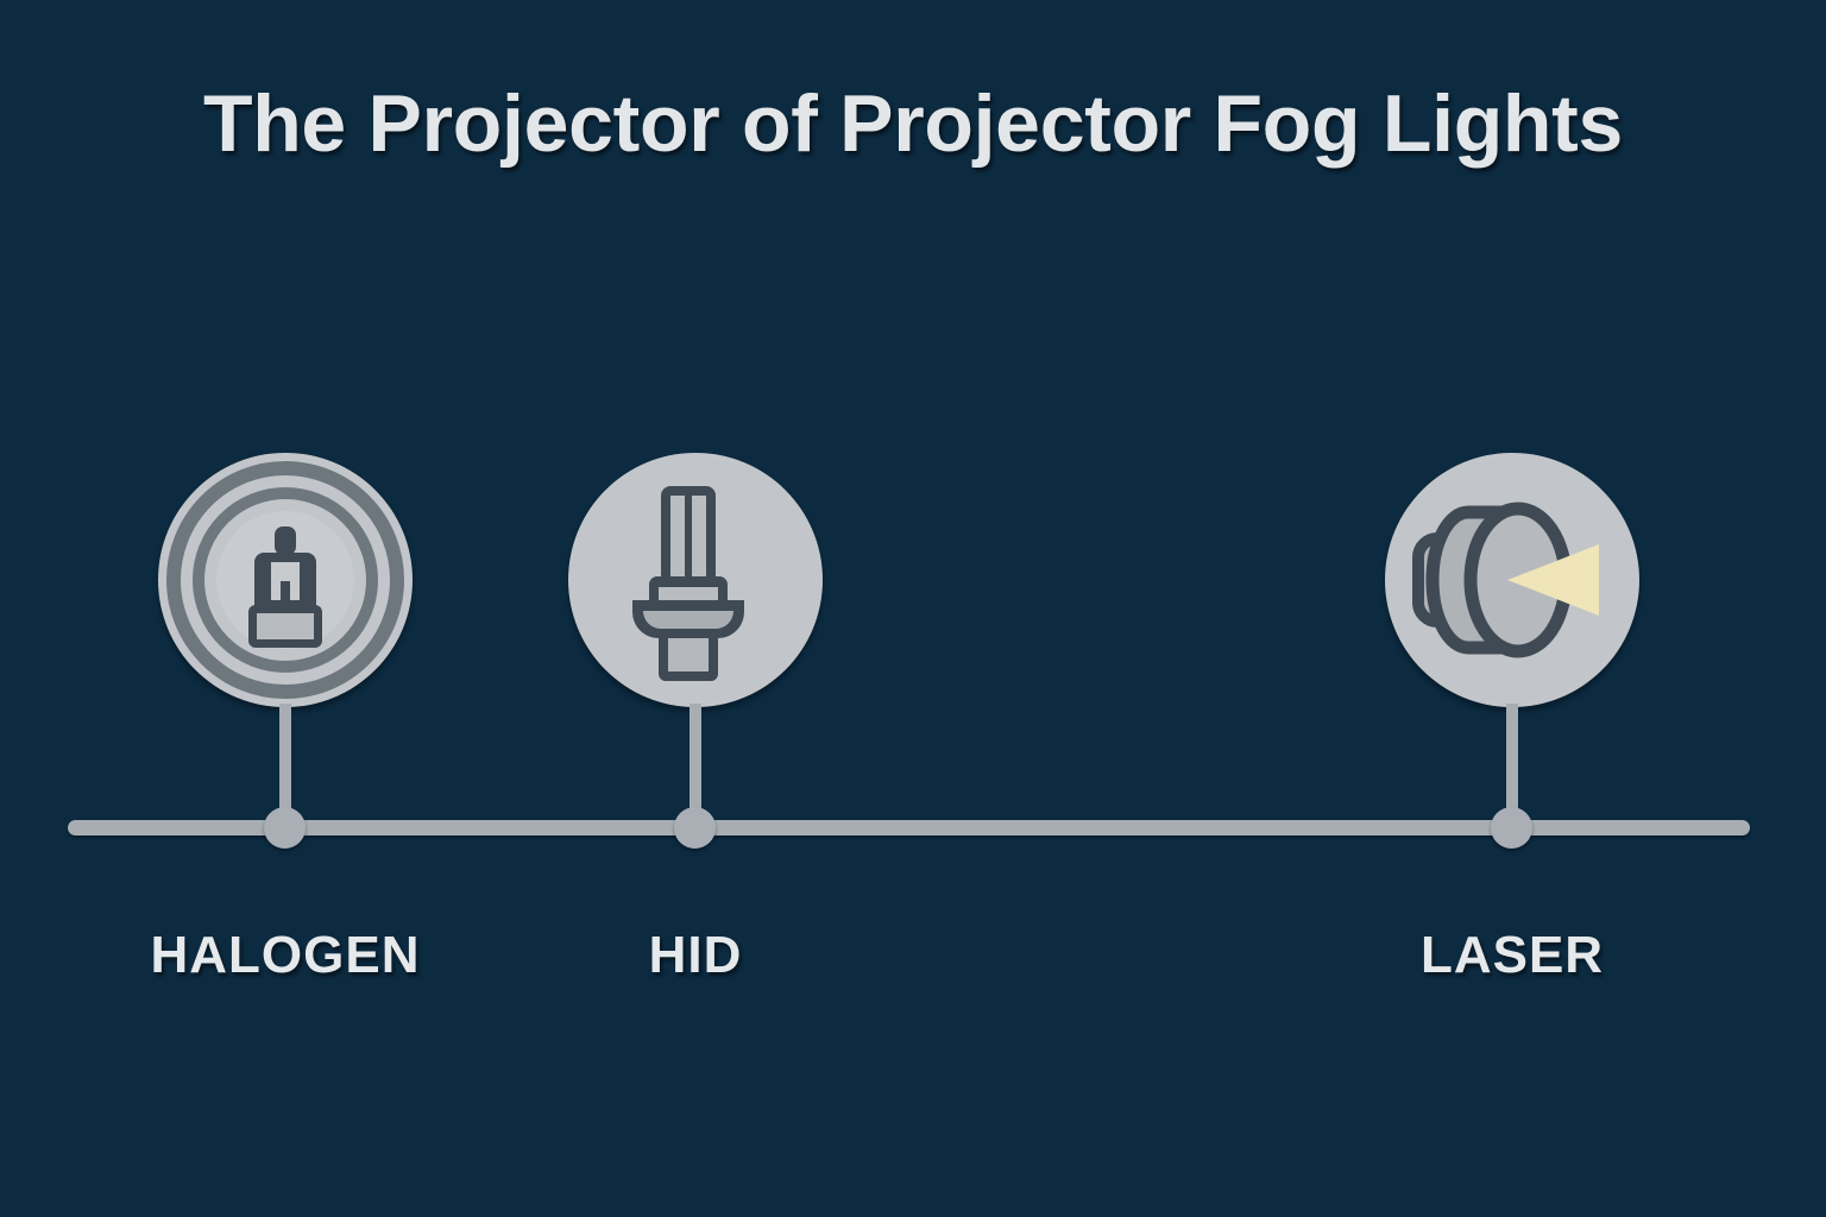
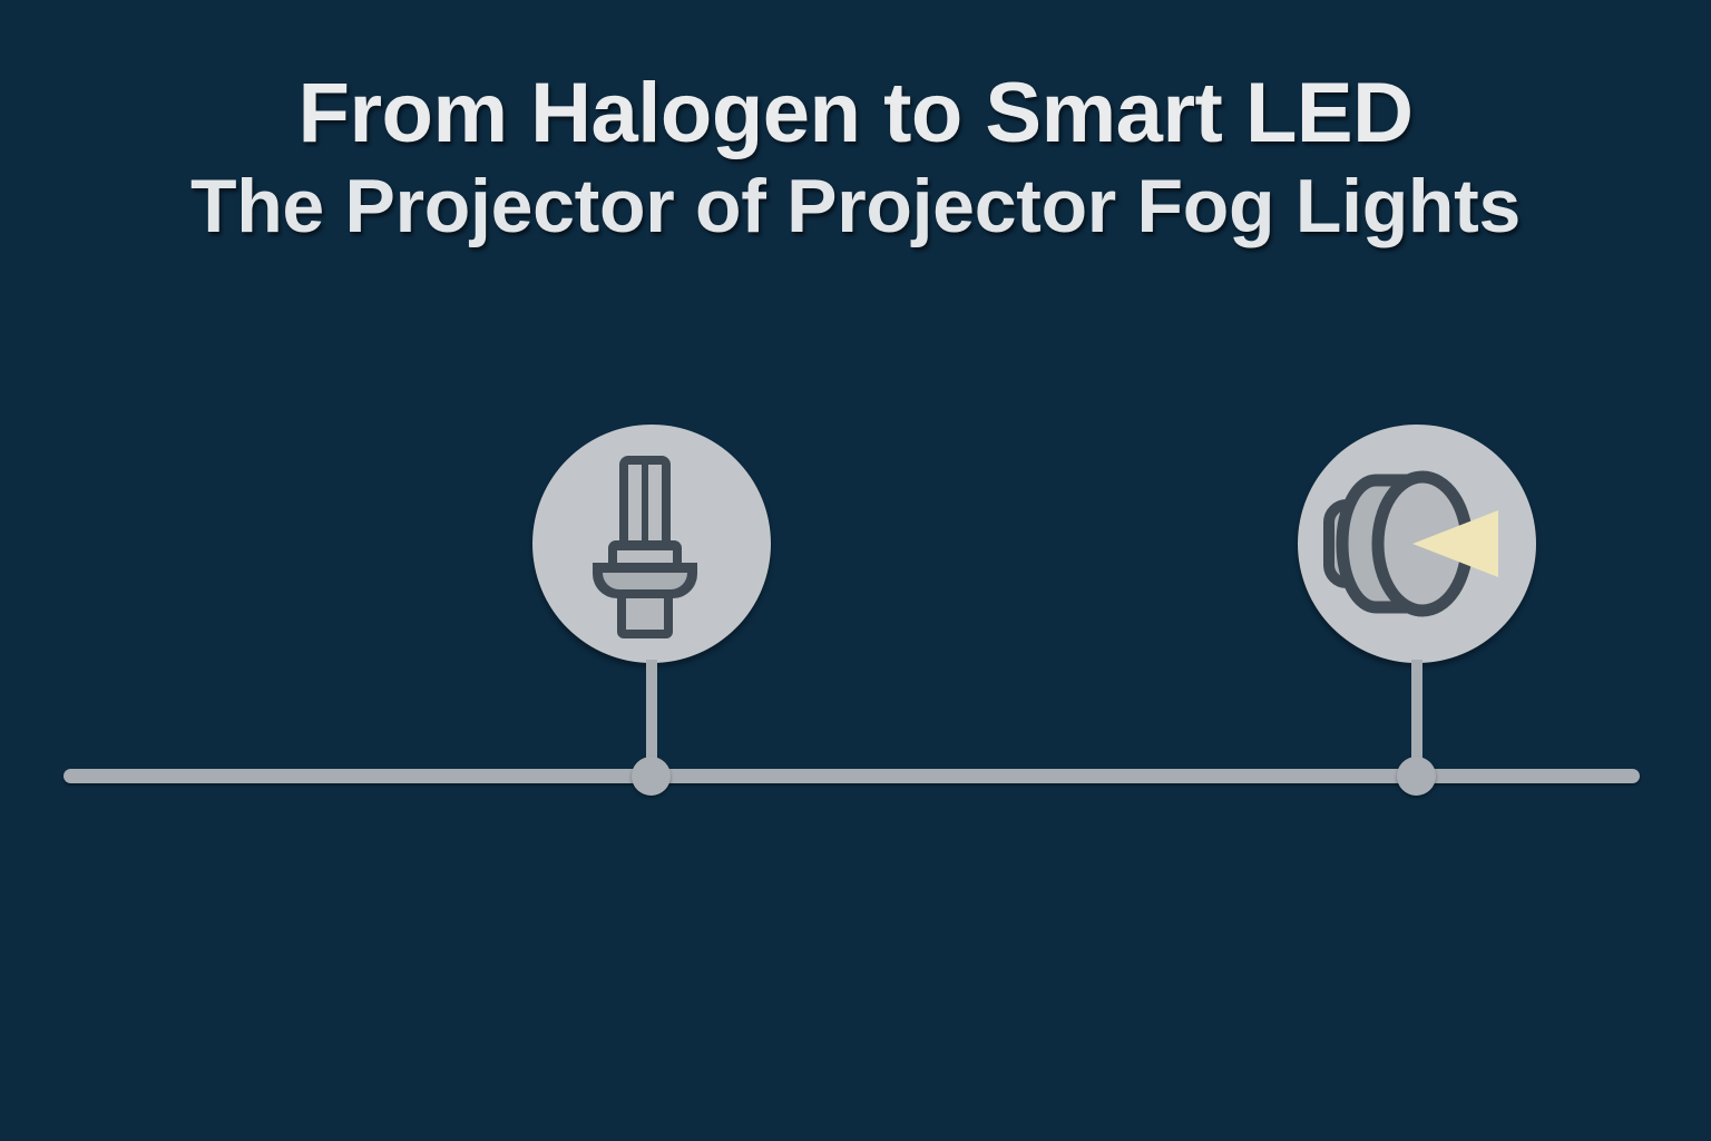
+ From Halogen to Smart LED
  The Projector of Projector Fog Lights
- HALOGEN
- HID
- LASER
